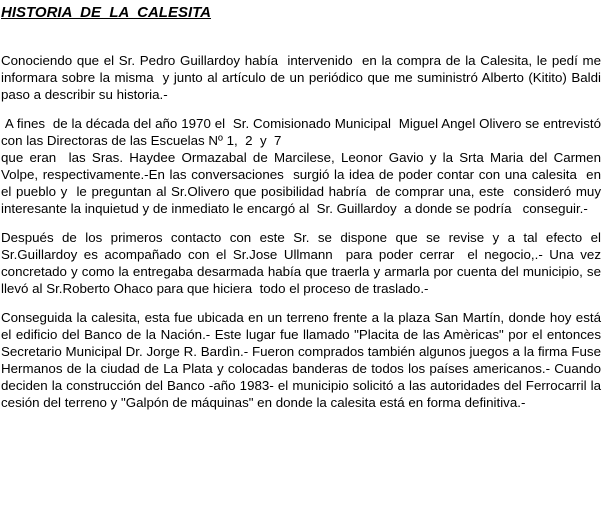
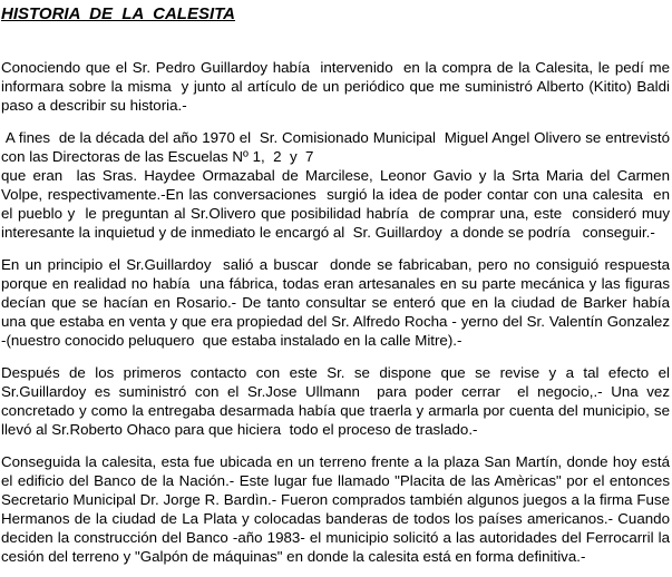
  HISTORIA DE LA CALESITA
  Conociendo que el Sr. Pedro Guillardoy había intervenido en la compra de la Calesita, le pedí me informara sobre la misma y junto al artículo de un periódico que me suministró Alberto (Kitito) Baldi paso a describir su historia.-
  A fines de la década del año 1970 el Sr. Comisionado Municipal Miguel Angel Olivero se entrevistó con las Directoras de las Escuelas Nº 1, 2 y 7
  que eran las Sras. Haydee Ormazabal de Marcilese, Leonor Gavio y la Srta Maria del Carmen Volpe, respectivamente.-En las conversaciones surgió la idea de poder contar con una calesita en el pueblo y le preguntan al Sr.Olivero que posibilidad habría de comprar una, este consideró muy interesante la inquietud y de inmediato le encargó al Sr. Guillardoy a donde se podría conseguir.-
+ En un principio el Sr.Guillardoy salió a buscar donde se fabricaban, pero no consiguió respuesta porque en realidad no había una fábrica, todas eran artesanales en su parte mecánica y las figuras decían que se hacían en Rosario.- De tanto consultar se enteró que en la ciudad de Barker había una que estaba en venta y que era propiedad del Sr. Alfredo Rocha - yerno del Sr. Valentín Gonzalez -(nuestro conocido peluquero que estaba instalado en la calle Mitre).-
- Después de los primeros contacto con este Sr. se dispone que se revise y a tal efecto el Sr.Guillardoy es acompañado con el Sr.Jose Ullmann para poder cerrar el negocio,.- Una vez concretado y como la entregaba desarmada había que traerla y armarla por cuenta del municipio, se llevó al Sr.Roberto Ohaco para que hiciera todo el proceso de traslado.-
+ Después de los primeros contacto con este Sr. se dispone que se revise y a tal efecto el Sr.Guillardoy es suministró con el Sr.Jose Ullmann para poder cerrar el negocio,.- Una vez concretado y como la entregaba desarmada había que traerla y armarla por cuenta del municipio, se llevó al Sr.Roberto Ohaco para que hiciera todo el proceso de traslado.-
  Conseguida la calesita, esta fue ubicada en un terreno frente a la plaza San Martín, donde hoy está el edificio del Banco de la Nación.- Este lugar fue llamado "Placita de las Amèricas" por el entonces Secretario Municipal Dr. Jorge R. Bardìn.- Fueron comprados también algunos juegos a la firma Fuse Hermanos de la ciudad de La Plata y colocadas banderas de todos los países americanos.- Cuando deciden la construcción del Banco -año 1983- el municipio solicitó a las autoridades del Ferrocarril la cesión del terreno y "Galpón de máquinas" en donde la calesita está en forma definitiva.-
